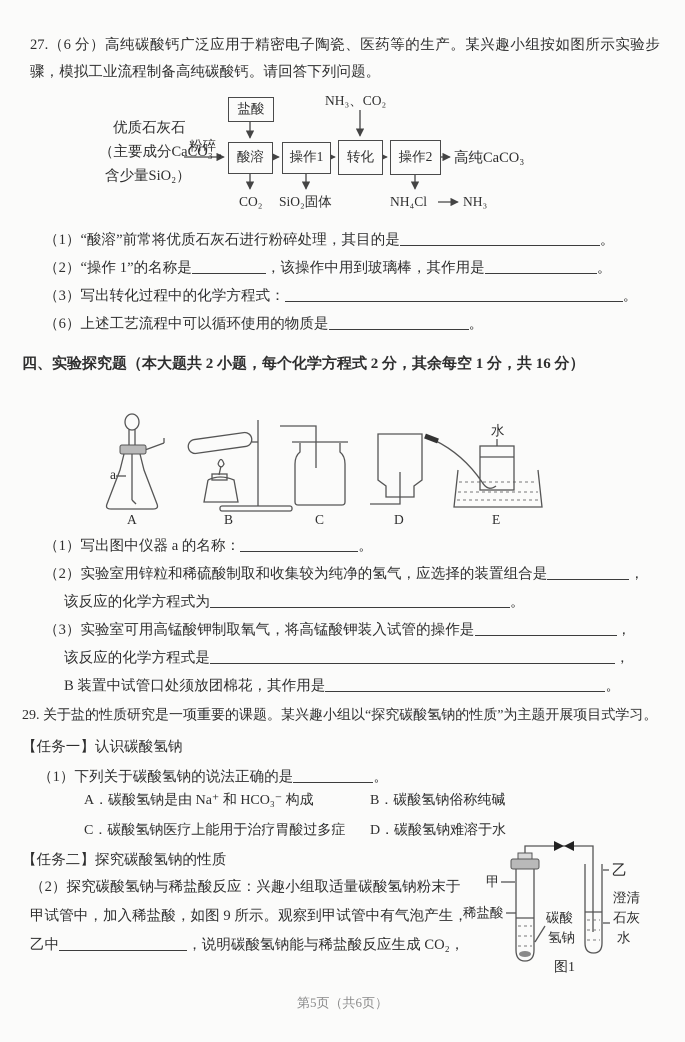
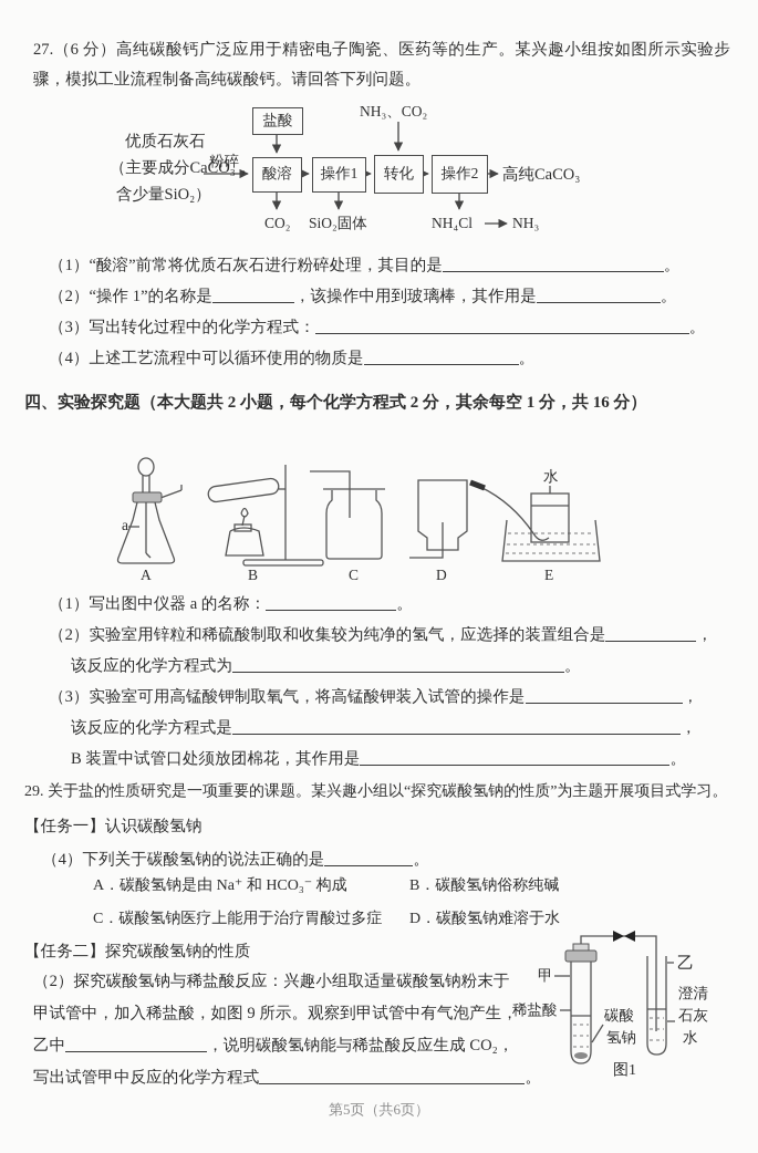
  27.（6 分）高纯碳酸钙广泛应用于精密电子陶瓷、医药等的生产。某兴趣小组按如图所示实验步骤，模拟工业流程制备高纯碳酸钙。请回答下列问题。
  盐酸
  NH₃、CO₂
  优质石灰石
  （主要成分CaCO₃，
  含少量SiO₂）
  粉碎
  酸溶
  操作1
  转化
  操作2
  高纯CaCO₃
  CO₂
  SiO₂固体
  NH₄Cl
  NH₃
  （1）“酸溶”前常将优质石灰石进行粉碎处理，其目的是 。
  （2）“操作 1”的名称是 ，该操作中用到玻璃棒，其作用是 。
  （3）写出转化过程中的化学方程式： 。
- （6）上述工艺流程中可以循环使用的物质是 。
+ （4）上述工艺流程中可以循环使用的物质是 。
  四、实验探究题（本大题共 2 小题，每个化学方程式 2 分，其余每空 1 分，共 16 分）
  a
  水
  A
  B
  C
  D
  E
  （1）写出图中仪器 a 的名称： 。
  （2）实验室用锌粒和稀硫酸制取和收集较为纯净的氢气，应选择的装置组合是 ，
  该反应的化学方程式为 。
  （3）实验室可用高锰酸钾制取氧气，将高锰酸钾装入试管的操作是 ，
  该反应的化学方程式是 ，
  B 装置中试管口处须放团棉花，其作用是 。
  29. 关于盐的性质研究是一项重要的课题。某兴趣小组以“探究碳酸氢钠的性质”为主题开展项目式学习。
  【任务一】认识碳酸氢钠
- （1）下列关于碳酸氢钠的说法正确的是 。
+ （4）下列关于碳酸氢钠的说法正确的是 。
  A．碳酸氢钠是由 Na⁺ 和 HCO₃⁻ 构成
  B．碳酸氢钠俗称纯碱
  C．碳酸氢钠医疗上能用于治疗胃酸过多症
  D．碳酸氢钠难溶于水
  【任务二】探究碳酸氢钠的性质
  （2）探究碳酸氢钠与稀盐酸反应：兴趣小组取适量碳酸氢钠粉末于
  甲试管中，加入稀盐酸，如图 9 所示。观察到甲试管中有气泡产生，
  乙中 ，说明碳酸氢钠能与稀盐酸反应生成 CO₂，
+ 写出试管甲中反应的化学方程式 。
  甲
  稀盐酸
  碳酸
  氢钠
  乙
  澄清
  石灰
  水
  图1
  第5页（共6页）
